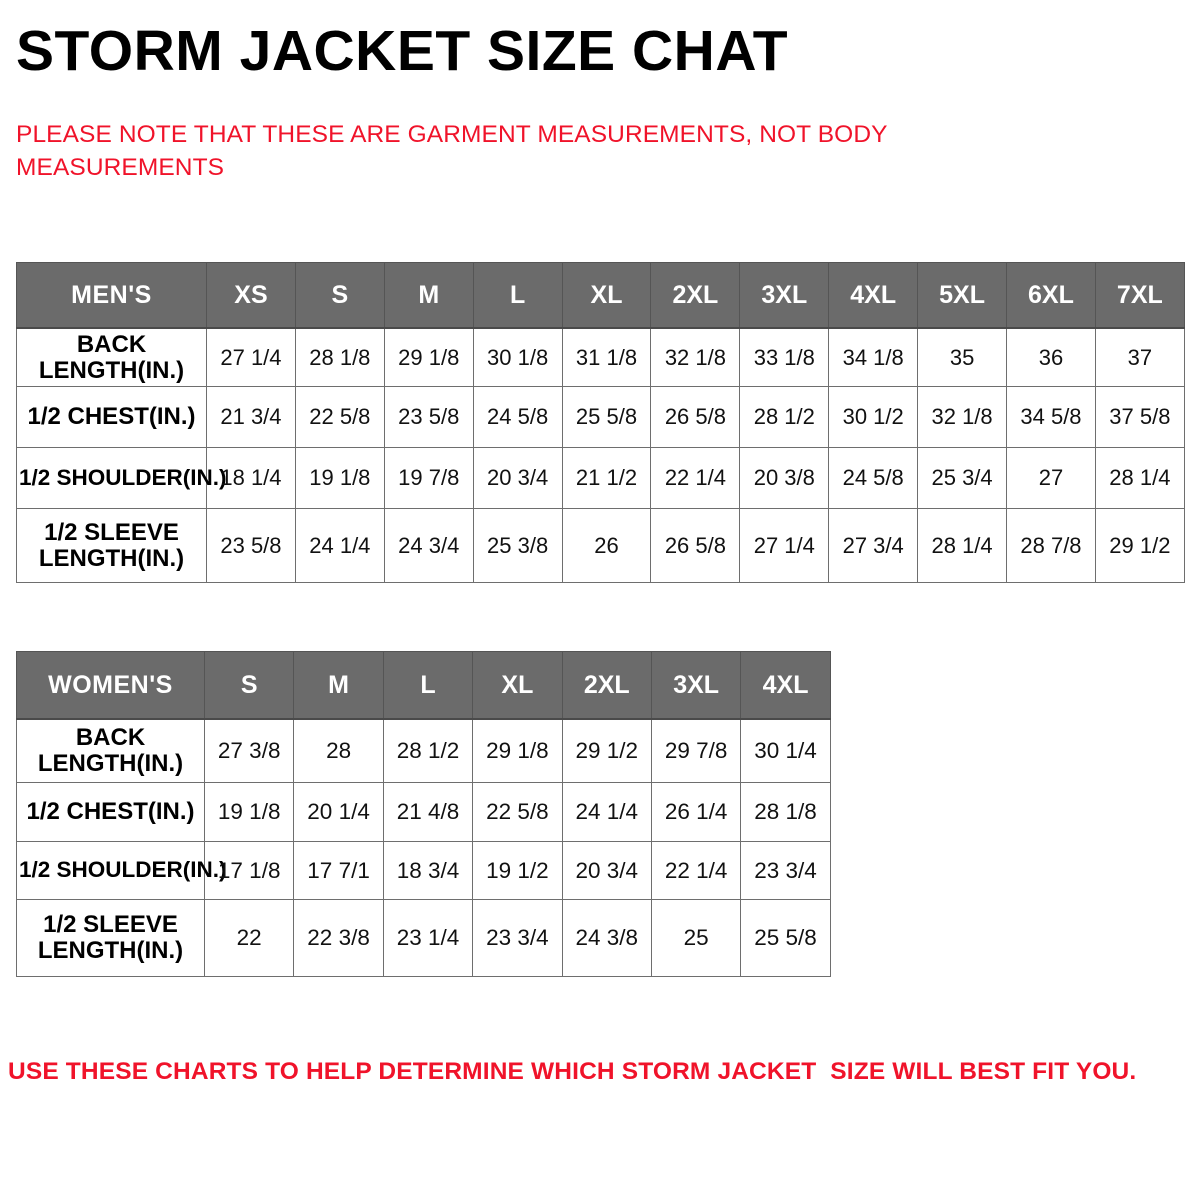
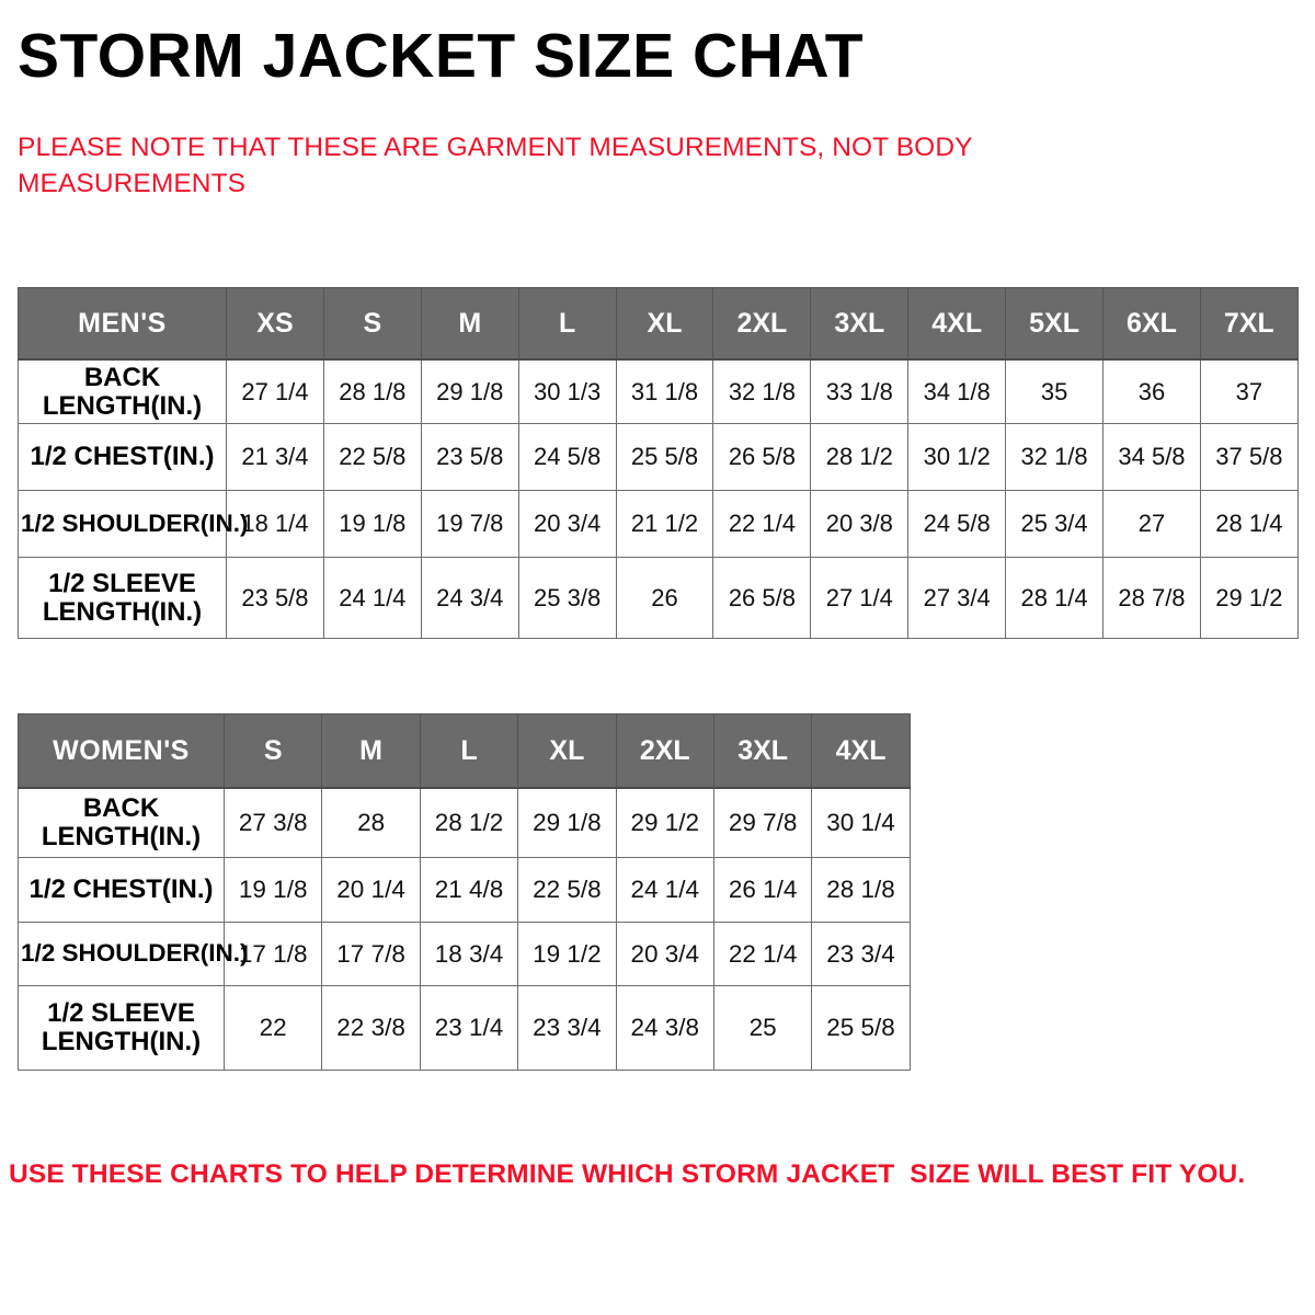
  STORM JACKET SIZE CHAT
  PLEASE NOTE THAT THESE ARE GARMENT MEASUREMENTS, NOT BODY MEASUREMENTS
  MEN'S	XS	S	M	L	XL	2XL	3XL	4XL	5XL	6XL	7XL
- BACKLENGTH(IN.)	27 1/4	28 1/8	29 1/8	30 1/8	31 1/8	32 1/8	33 1/8	34 1/8	35	36	37
+ BACKLENGTH(IN.)	27 1/4	28 1/8	29 1/8	30 1/3	31 1/8	32 1/8	33 1/8	34 1/8	35	36	37
  1/2 CHEST(IN.)	21 3/4	22 5/8	23 5/8	24 5/8	25 5/8	26 5/8	28 1/2	30 1/2	32 1/8	34 5/8	37 5/8
  1/2 SHOULDER(IN.	18 1/4	19 1/8	19 7/8	20 3/4	21 1/2	22 1/4	20 3/8	24 5/8	25 3/4	27	28 1/4
  1/2 SLEEVELENGTH(IN.)	23 5/8	24 1/4	24 3/4	25 3/8	26	26 5/8	27 1/4	27 3/4	28 1/4	28 7/8	29 1/2
  WOMEN'S	S	M	L	XL	2XL	3XL	4XL
  BACKLENGTH(IN.)	27 3/8	28	28 1/2	29 1/8	29 1/2	29 7/8	30 1/4
  1/2 CHEST(IN.)	19 1/8	20 1/4	21 4/8	22 5/8	24 1/4	26 1/4	28 1/8
- 1/2 SHOULDER(IN.	17 1/8	17 7/1	18 3/4	19 1/2	20 3/4	22 1/4	23 3/4
+ 1/2 SHOULDER(IN.	17 1/8	17 7/8	18 3/4	19 1/2	20 3/4	22 1/4	23 3/4
  1/2 SLEEVELENGTH(IN.)	22	22 3/8	23 1/4	23 3/4	24 3/8	25	25 5/8
  USE THESE CHARTS TO HELP DETERMINE WHICH STORM JACKET SIZE WILL BEST FIT YOU.
